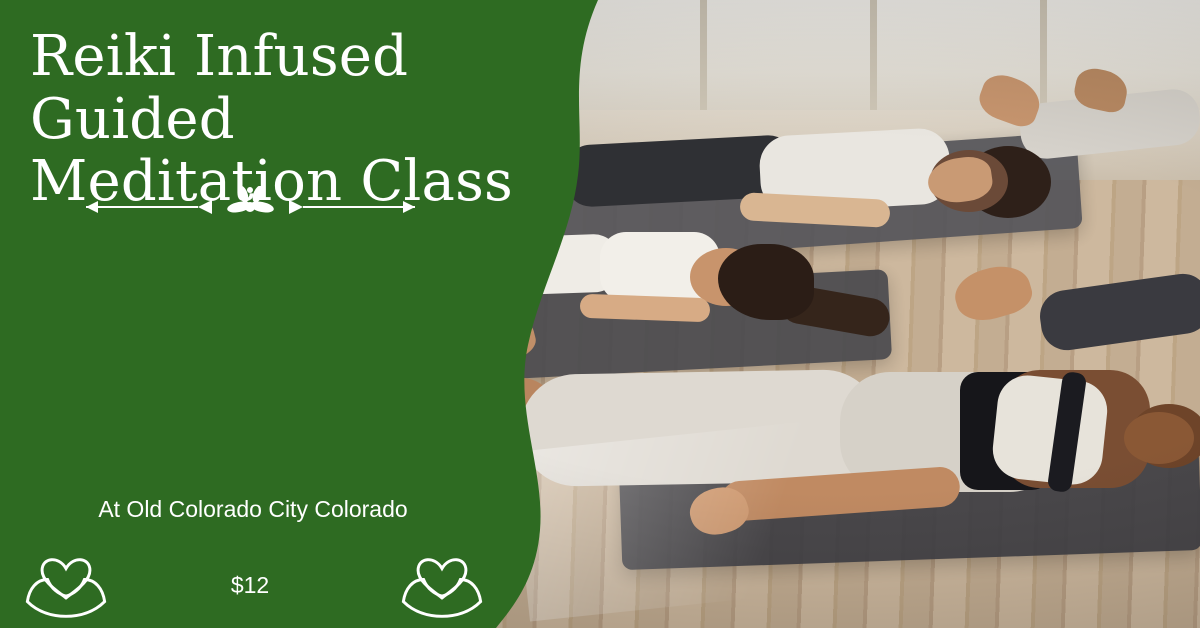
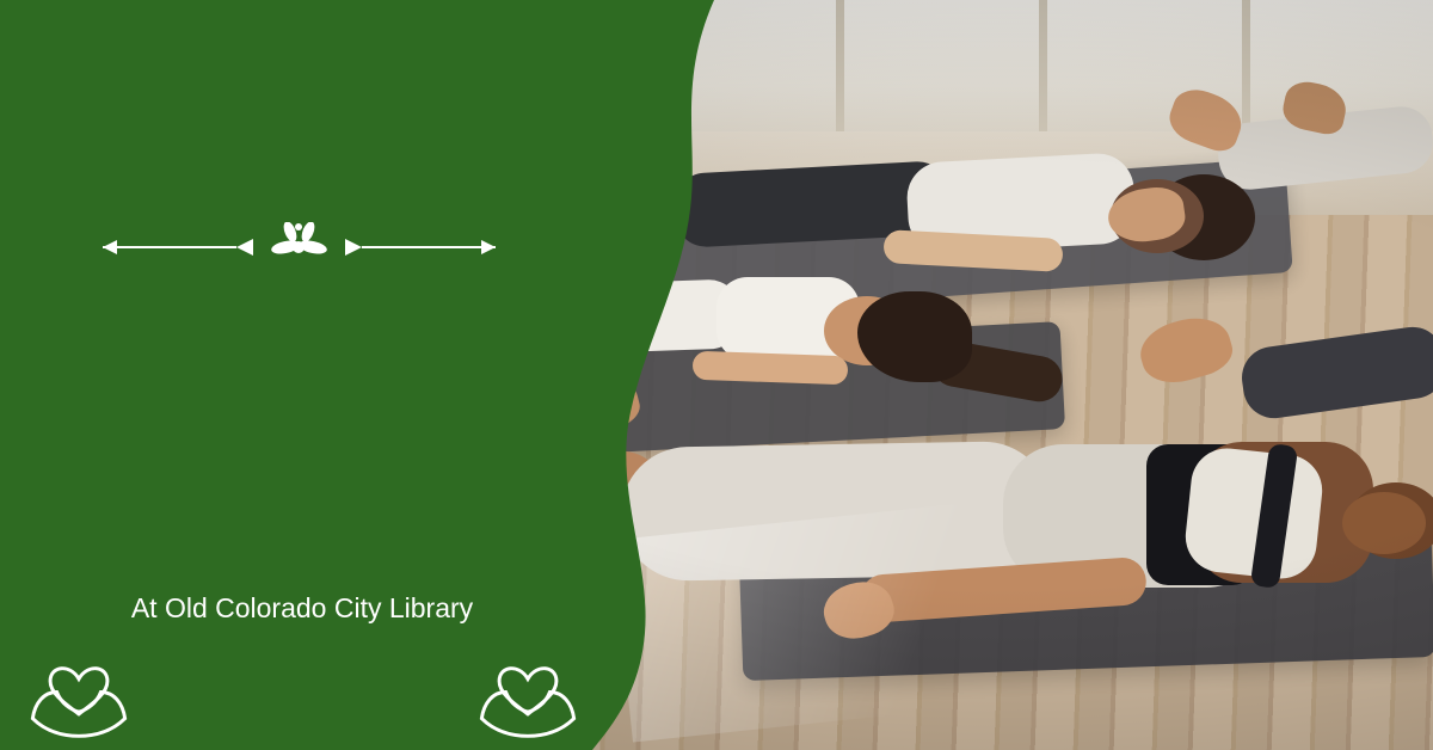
- Reiki Infused Guided
- Meditation Class
- At Old Colorado City Colorado
+ At Old Colorado City Library
- $12
